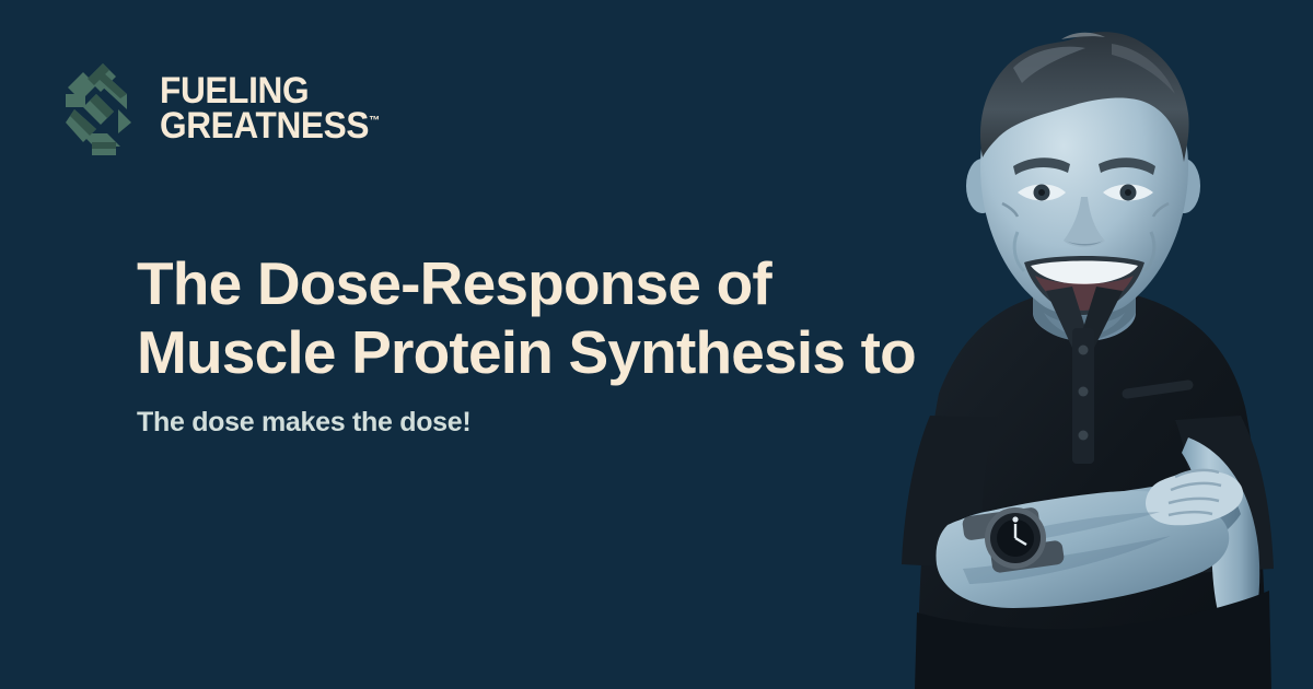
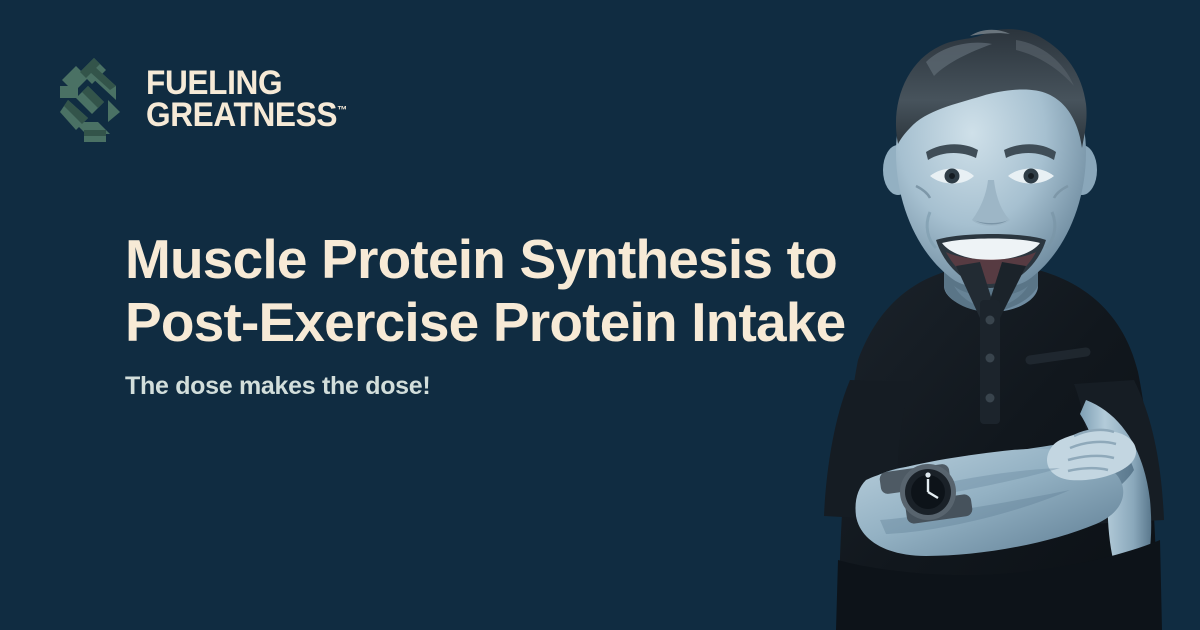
  FUELING
  GREATNESS™
- The Dose-Response of
  Muscle Protein Synthesis to
+ Post-Exercise Protein Intake
  The dose makes the dose!
